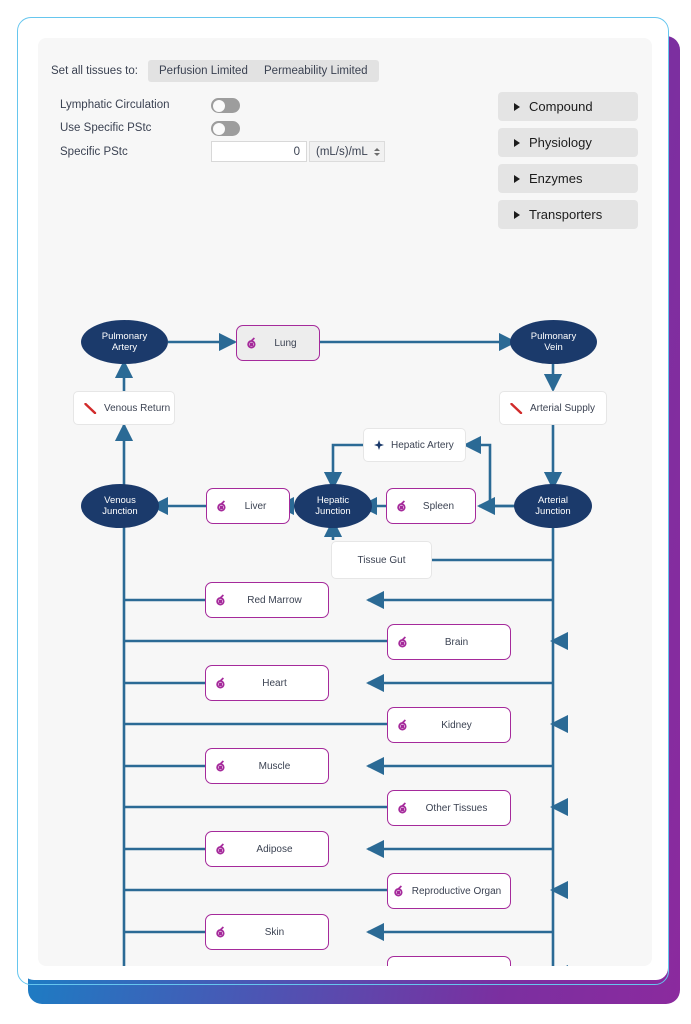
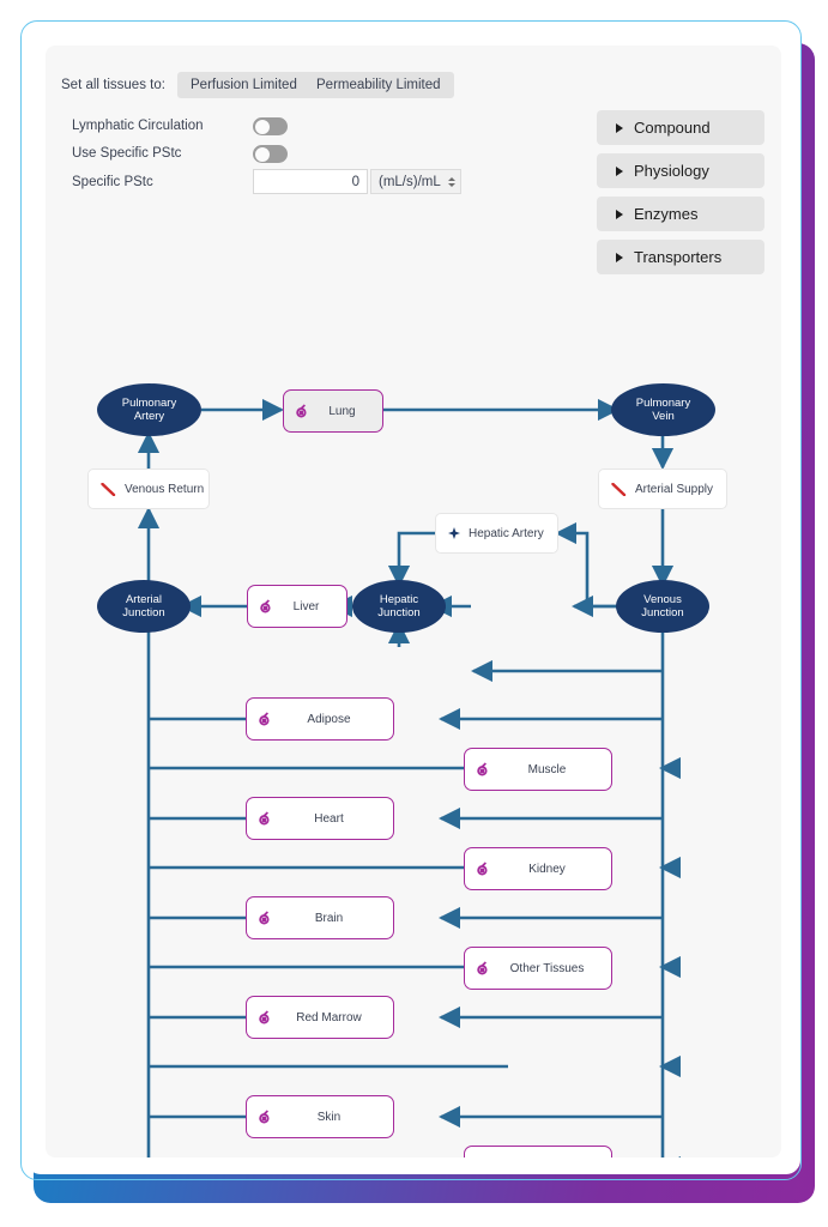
  Set all tissues to:
  Perfusion Limited
  Permeability Limited
  Lymphatic Circulation
  Use Specific PStc
  Specific PStc
  0
  (mL/s)/mL
  Compound
  Physiology
  Enzymes
  Transporters
  Pulmonary
  Artery
  Pulmonary
  Vein
- Venous
+ Arterial
  Junction
  Hepatic
  Junction
- Arterial
+ Venous
  Junction
  Lung
  Liver
- Spleen
  Venous Return
  Arterial Supply
  Hepatic Artery
- Tissue Gut
- Red Marrow
+ Adipose
- Brain
+ Muscle
  Heart
  Kidney
- Muscle
+ Brain
  Other Tissues
- Adipose
+ Red Marrow
- Reproductive Organ
  Skin
